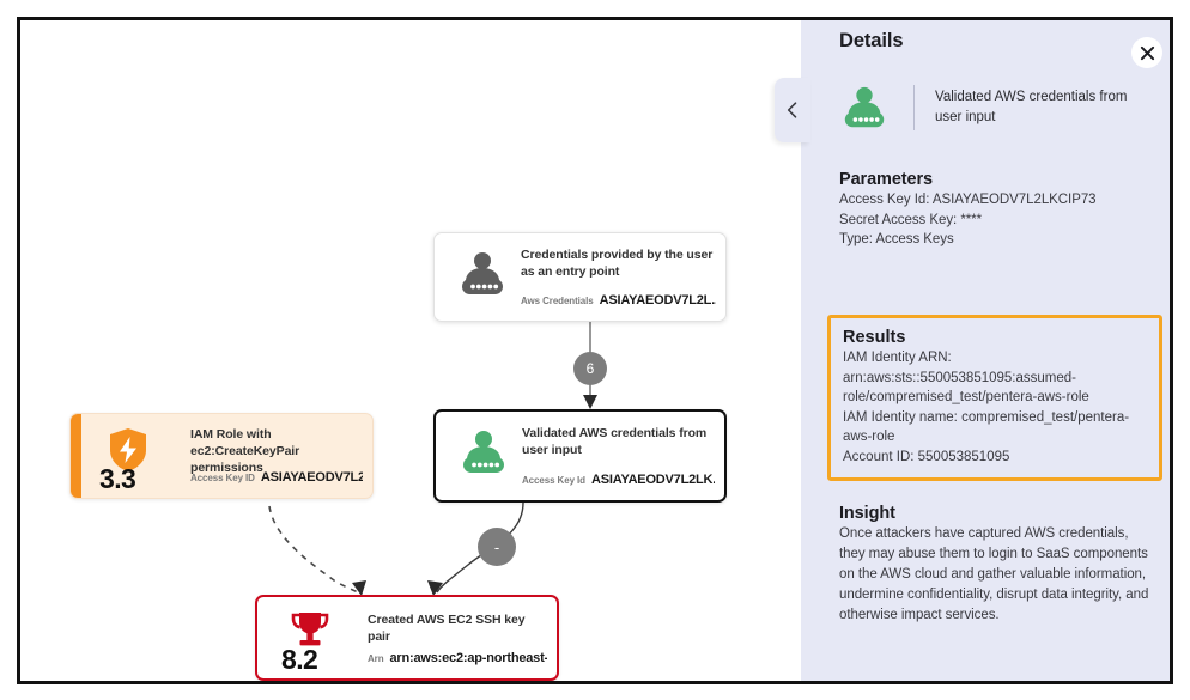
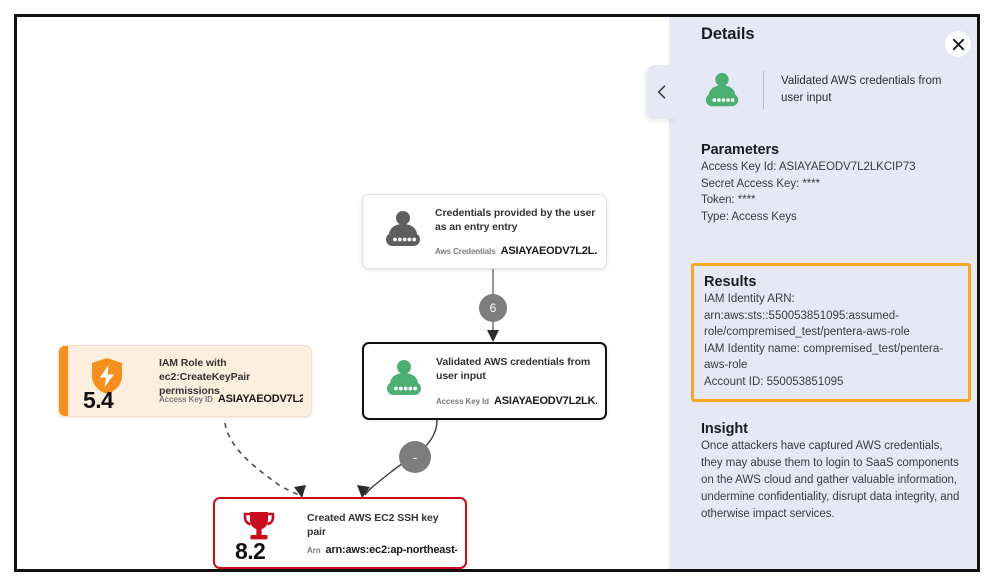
- Credentials provided by the user as an entry point
+ Credentials provided by the user as an entry entry
  Aws Credentials ASIAYAEODV7L2L.
  Validated AWS credentials from user input
  Access Key Id ASIAYAEODV7L2LK.
  IAM Role with ec2:CreateKeyPair permissions
- 3.3
+ 5.4
  Access Key ID ASIAYAEODV7L2
  Created AWS EC2 SSH key pair
  8.2
  Arn arn:aws:ec2:ap-northeast-
  6
  -
  Details
  Validated AWS credentials from user input
  Parameters
  Access Key Id: ASIAYAEODV7L2LKCIP73
  Secret Access Key: ****
+ Token: ****
  Type: Access Keys
  Results
  IAM Identity ARN: arn:aws:sts::550053851095:assumed-role/compremised_test/pentera-aws-role
  IAM Identity name: compremised_test/pentera-aws-role
  Account ID: 550053851095
  Insight
  Once attackers have captured AWS credentials, they may abuse them to login to SaaS components on the AWS cloud and gather valuable information, undermine confidentiality, disrupt data integrity, and otherwise impact services.
